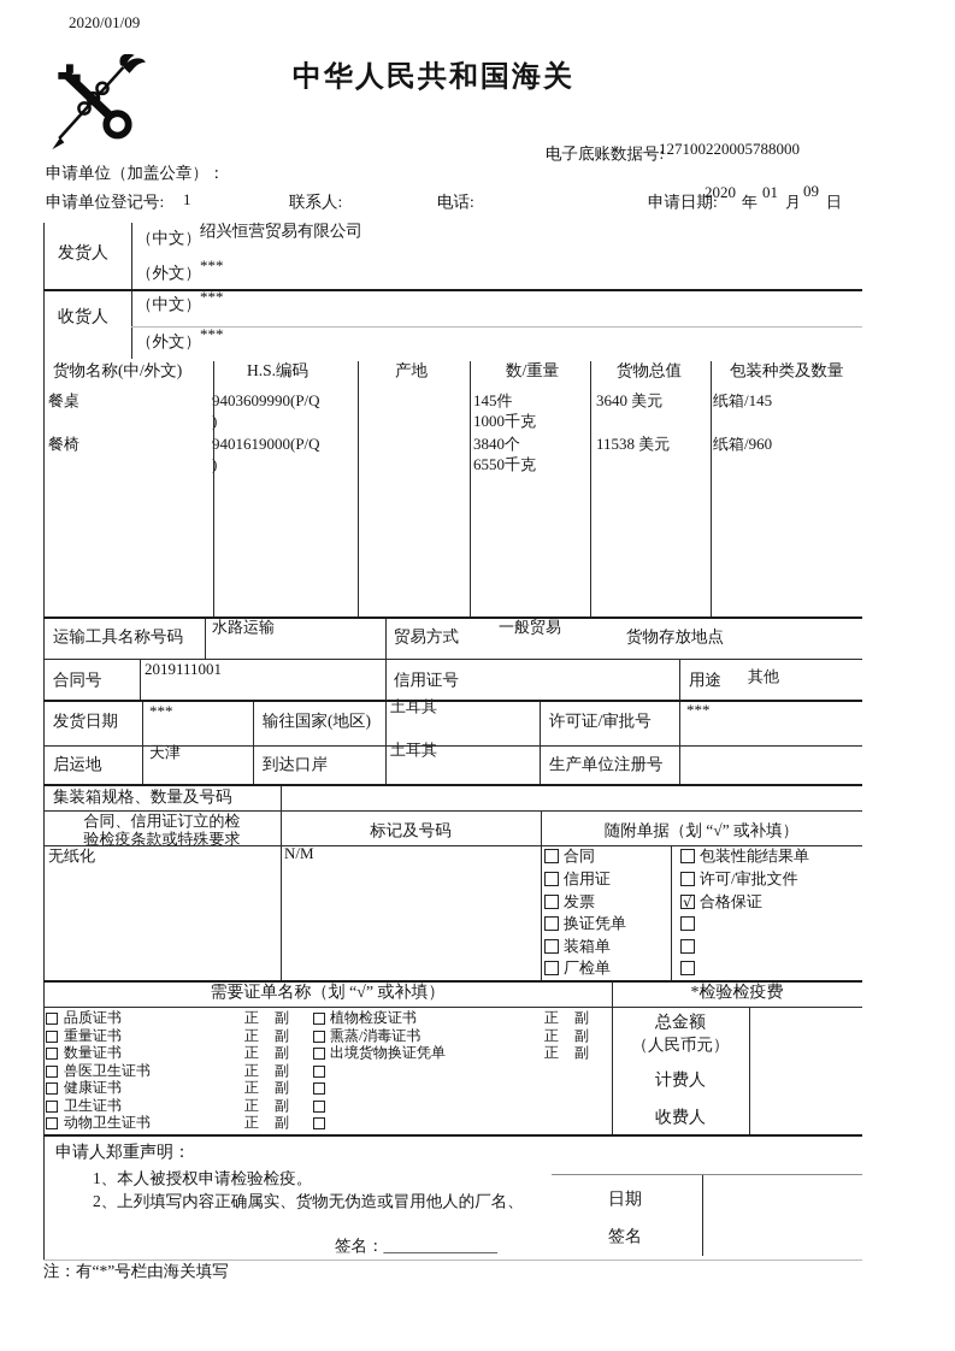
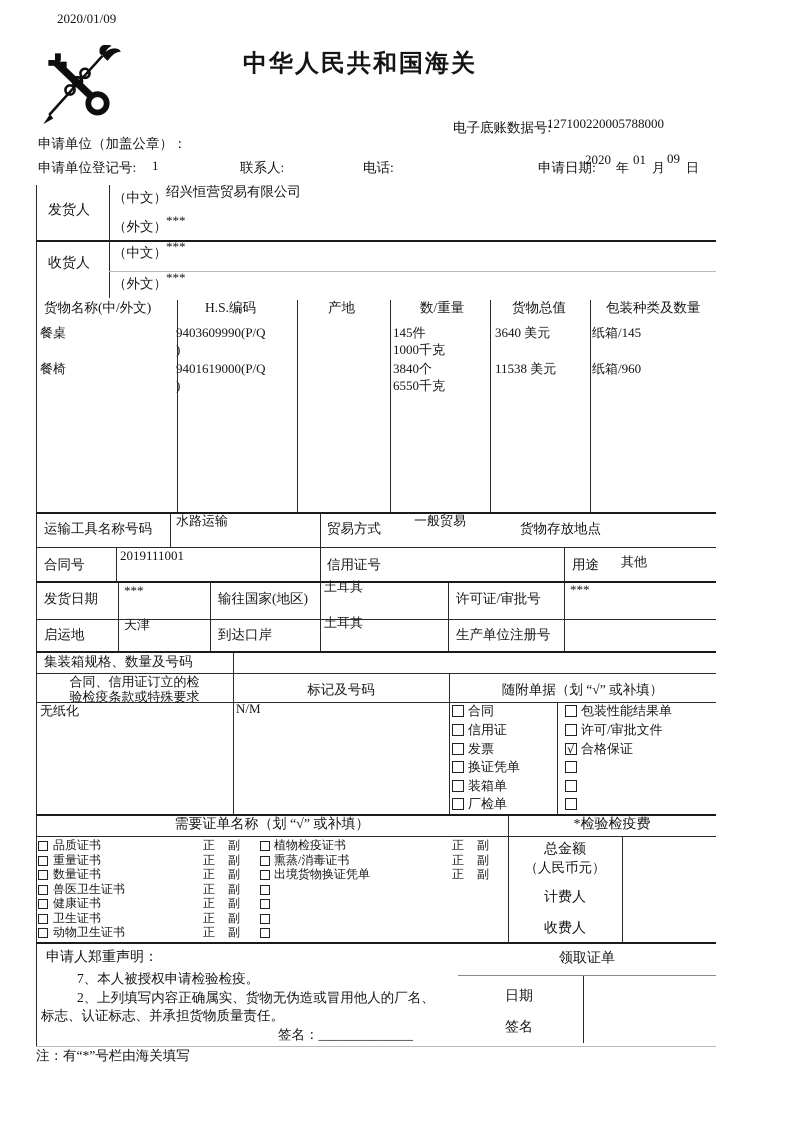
  2020/01/09
  中华人民共和国海关
  电子底账数据号:
  127100220005788000
  申请单位（加盖公章）：
  申请单位登记号:
  1
  联系人:
  电话:
  申请日期:
  2020
  年
  01
  月
  09
  日
  发货人
  （中文）
  绍兴恒营贸易有限公司
  （外文）
  ***
  收货人
  （中文）
  ***
  （外文）
  ***
  货物名称(中/外文)
  H.S.编码
  产地
  数/重量
  货物总值
  包装种类及数量
  餐桌
  9403609990(P/Q
  )
  145件
  1000千克
  3640 美元
  纸箱/145
  餐椅
  9401619000(P/Q
  )
  3840个
  6550千克
  11538 美元
  纸箱/960
  运输工具名称号码
  水路运输
  贸易方式
  一般贸易
  货物存放地点
  合同号
  2019111001
  信用证号
  用途
  其他
  发货日期
  ***
  输往国家(地区)
  土耳其
  许可证/审批号
  ***
  启运地
  天津
  到达口岸
  土耳其
  生产单位注册号
  集装箱规格、数量及号码
  合同、信用证订立的检
  验检疫条款或特殊要求
  标记及号码
  随附单据（划 “√” 或补填）
  无纸化
  N/M
  合同
  信用证
  发票
  换证凭单
  装箱单
  厂检单
  包装性能结果单
  许可/审批文件
  √
  合格保证
  需要证单名称（划 “√” 或补填）
  *检验检疫费
  品质证书
  正
  副
  重量证书
  正
  副
  数量证书
  正
  副
  兽医卫生证书
  正
  副
  健康证书
  正
  副
  卫生证书
  正
  副
  动物卫生证书
  正
  副
  植物检疫证书
  正
  副
  熏蒸/消毒证书
  正
  副
  出境货物换证凭单
  正
  副
  总金额
  （人民币元）
  计费人
  收费人
  申请人郑重声明：
- 1、本人被授权申请检验检疫。
+ 7、本人被授权申请检验检疫。
  2、上列填写内容正确属实、货物无伪造或冒用他人的厂名、
+ 标志、认证标志、并承担货物质量责任。
  签名：______________
+ 领取证单
  日期
  签名
  注：有“*”号栏由海关填写
